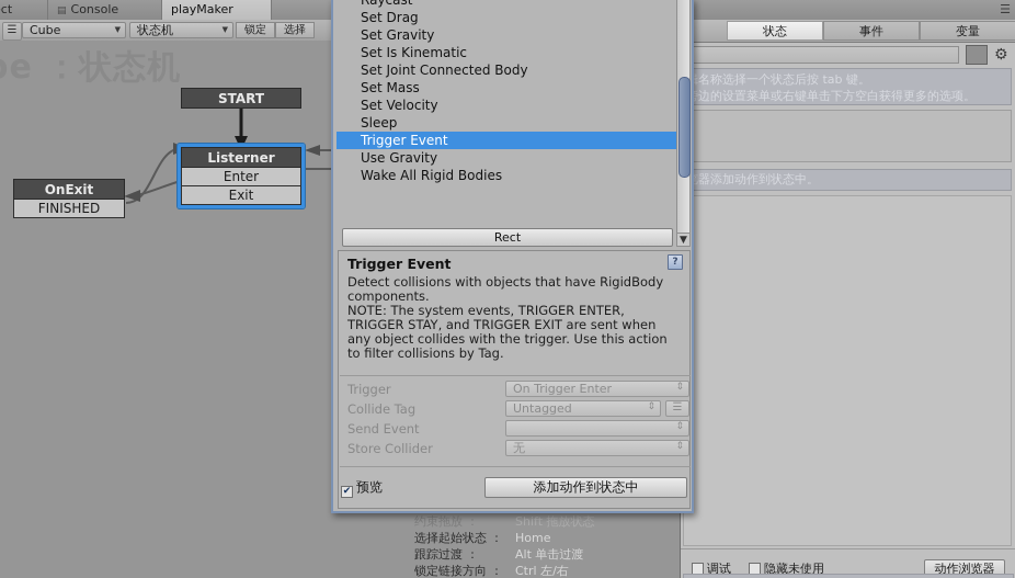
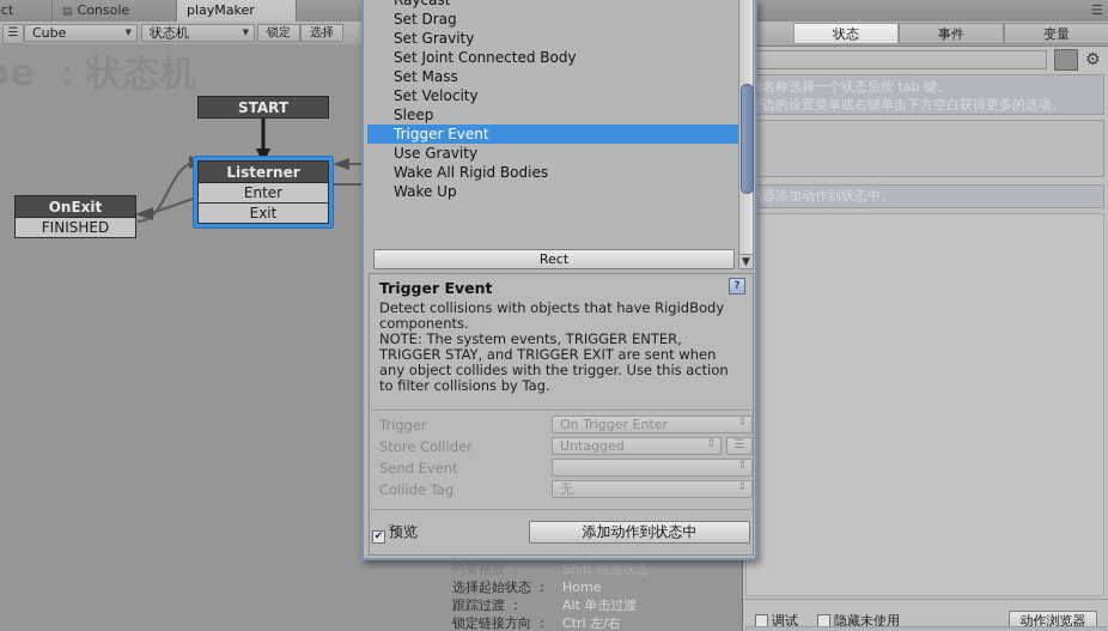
  ▤ Console
  playMaker
  ☰
  ☰
  Cube
  ▼
  状态机
  ▼
  锁定
  选择
  START
  Listerner
  Enter
  Exit
  OnExit
  FINISHED
  约束拖放 ：
  Shift 拖放状态
  选择起始状态 ：
  Home
  跟踪过渡 ：
  Alt 单击过渡
  锁定链接方向 ：
  Ctrl 左/右
  状态
  事件
  变量
  ⚙
  名称选择一个状态后按 tab 键。
  边的设置菜单或右键单击下方空白获得更多的选项。
  器添加动作到状态中。
  调试
  隐藏未使用
  动作浏览器
  Raycast
  Set Drag
  Set Gravity
- Set Is Kinematic
  Set Joint Connected Body
  Set Mass
  Set Velocity
  Sleep
  Trigger Event
  Use Gravity
  Wake All Rigid Bodies
+ Wake Up
  Rect
  ▼
  Trigger Event
  ?
  Detect collisions with objects that have RigidBody components.
  NOTE: The system events, TRIGGER ENTER, TRIGGER STAY, and TRIGGER EXIT are sent when any object collides with the trigger. Use this action to filter collisions by Tag.
  Trigger
  On Trigger Enter
  ⇕
- Collide Tag
+ Store Collider
  Untagged
  ⇕
  ☰
  Send Event
  ⇕
- Store Collider
+ Collide Tag
  无
  ⇕
  预览
  添加动作到状态中
